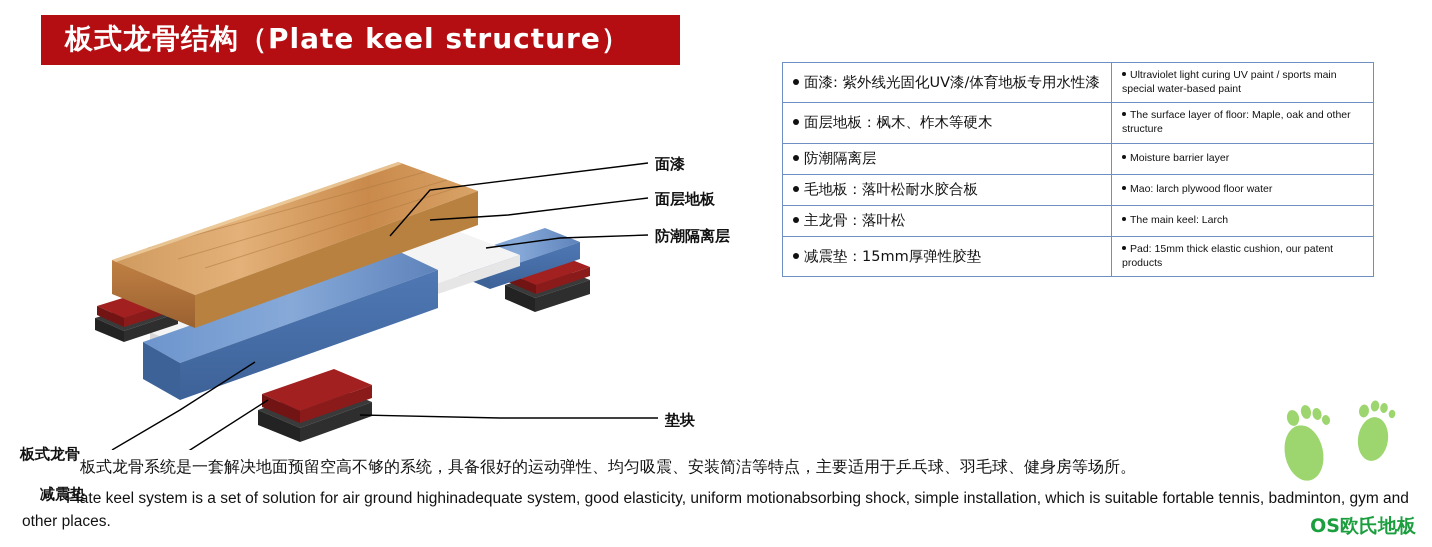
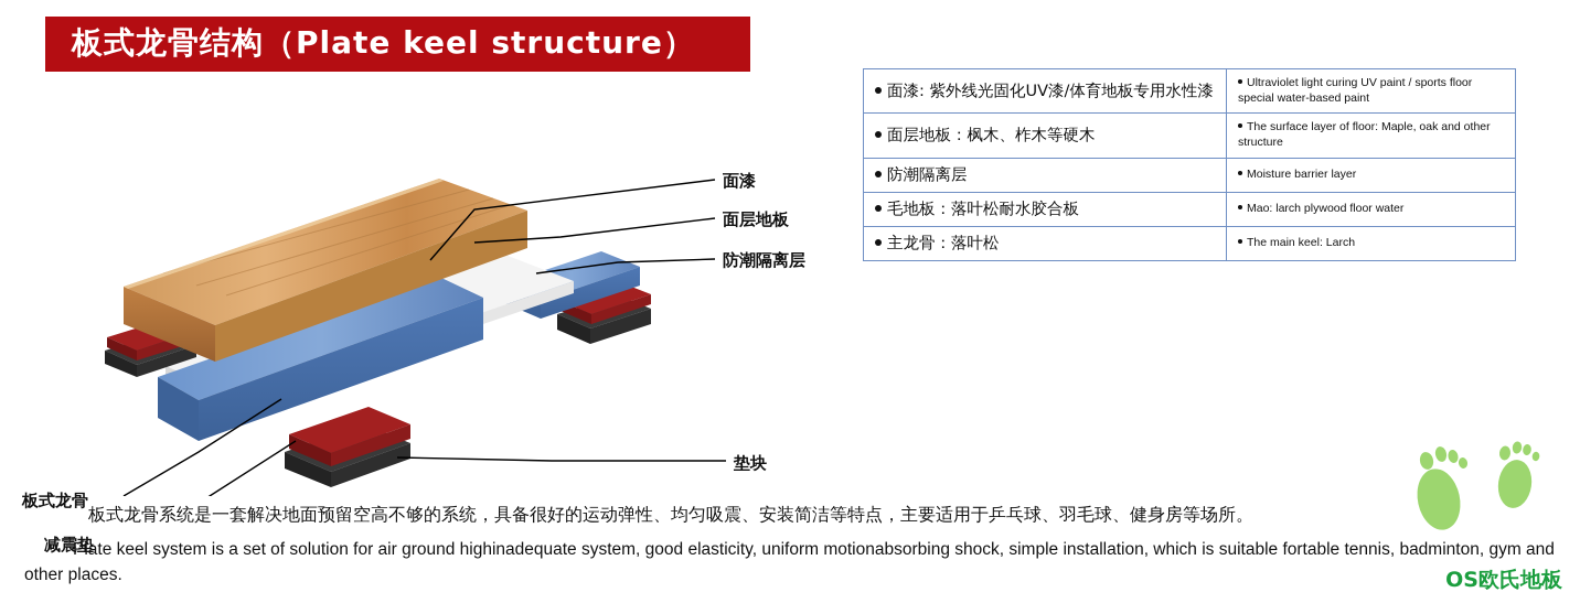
  板式龙骨结构（Plate keel structure）
  面漆
  面层地板
  防潮隔离层
  垫块
  板式龙骨
  减震垫
- 面漆: 紫外线光固化UV漆/体育地板专用水性漆	Ultraviolet light curing UV paint / sports main special water-based paint
+ 面漆: 紫外线光固化UV漆/体育地板专用水性漆	Ultraviolet light curing UV paint / sports floor special water-based paint
  面层地板：枫木、柞木等硬木	The surface layer of floor: Maple, oak and other structure
  防潮隔离层	Moisture barrier layer
  毛地板：落叶松耐水胶合板	Mao: larch plywood floor water
  主龙骨：落叶松	The main keel: Larch
- 减震垫：15mm厚弹性胶垫	Pad: 15mm thick elastic cushion, our patent products
  板式龙骨系统是一套解决地面预留空高不够的系统，具备很好的运动弹性、均匀吸震、安装简洁等特点，主要适用于乒乓球、羽毛球、健身房等场所。
  Plate keel system is a set of solution for air ground highinadequate system, good elasticity, uniform motionabsorbing shock, simple installation, which is suitable fortable tennis, badminton, gym and other places.
  OS欧氏地板
